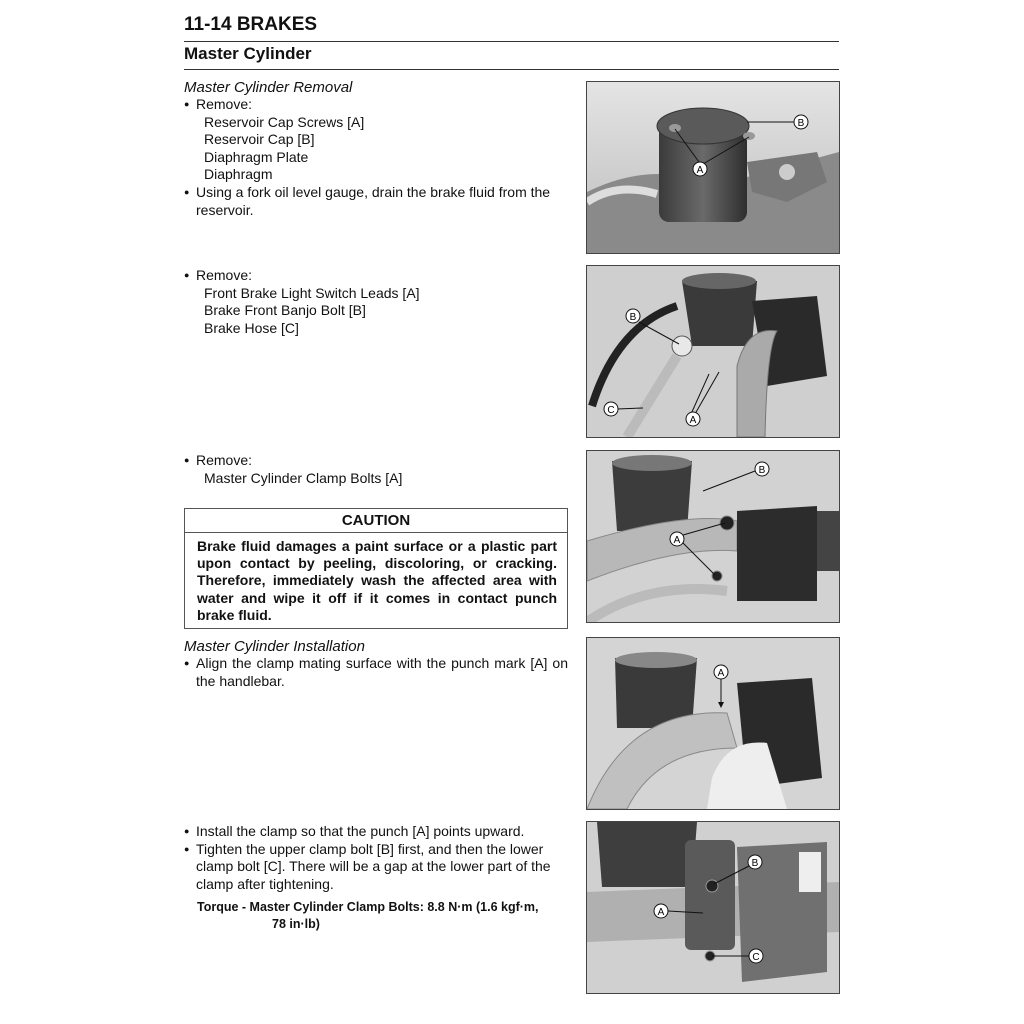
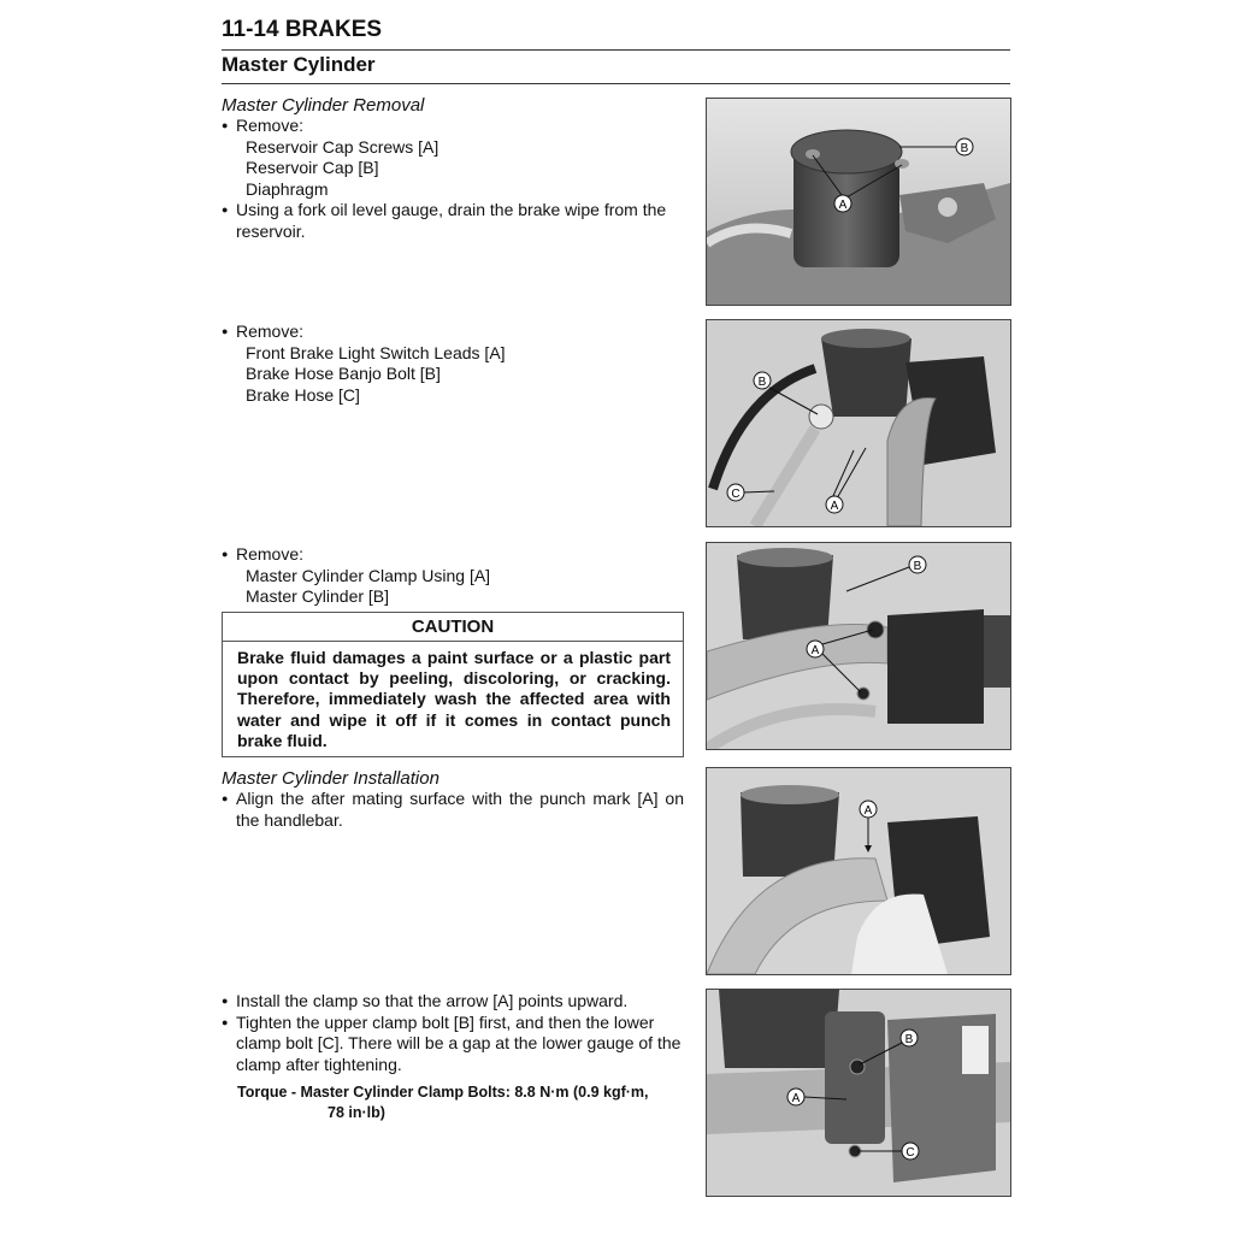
  11-14 BRAKES
  Master Cylinder
  Master Cylinder Removal
  Remove:
  Reservoir Cap Screws [A]
  Reservoir Cap [B]
- Diaphragm Plate
  Diaphragm
- Using a fork oil level gauge, drain the brake fluid from the
+ Using a fork oil level gauge, drain the brake wipe from the
  reservoir.
  Remove:
  Front Brake Light Switch Leads [A]
- Brake Front Banjo Bolt [B]
+ Brake Hose Banjo Bolt [B]
  Brake Hose [C]
  Remove:
- Master Cylinder Clamp Bolts [A]
+ Master Cylinder Clamp Using [A]
+ Master Cylinder [B]
  CAUTION
  Brake fluid damages a paint surface or a plastic part upon contact by peeling, discoloring, or cracking. Therefore, immediately wash the affected area with water and wipe it off if it comes in contact punch brake fluid.
  Master Cylinder Installation
- Align the clamp mating surface with the punch mark [A] on the handlebar.
+ Align the after mating surface with the punch mark [A] on the handlebar.
- Install the clamp so that the punch [A] points upward.
+ Install the clamp so that the arrow [A] points upward.
- Tighten the upper clamp bolt [B] first, and then the lower clamp bolt [C]. There will be a gap at the lower part of the clamp after tightening.
+ Tighten the upper clamp bolt [B] first, and then the lower clamp bolt [C]. There will be a gap at the lower gauge of the clamp after tightening.
- Torque - Master Cylinder Clamp Bolts: 8.8 N·m (1.6 kgf·m,
+ Torque - Master Cylinder Clamp Bolts: 8.8 N·m (0.9 kgf·m,
  78 in·lb)
  A
  B
  B
  C
  A
  B
  A
  A
  B
  A
  C
